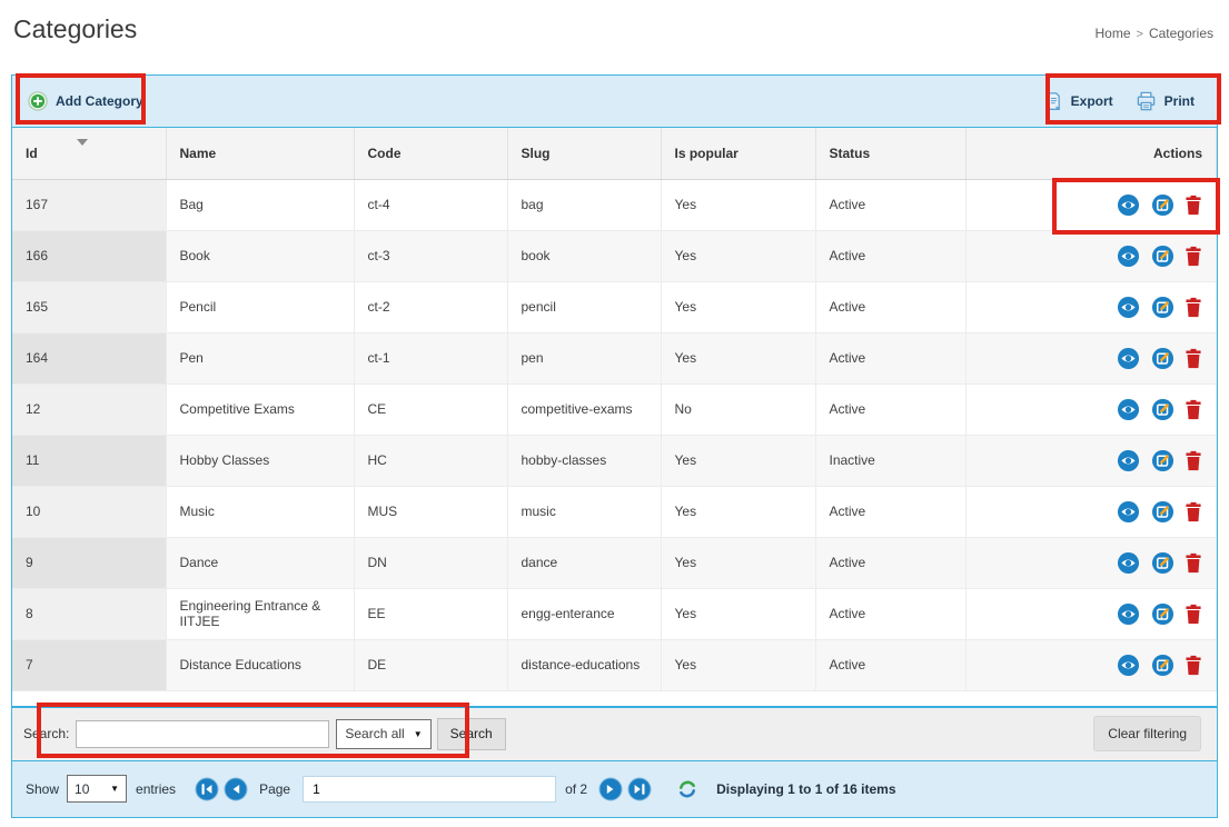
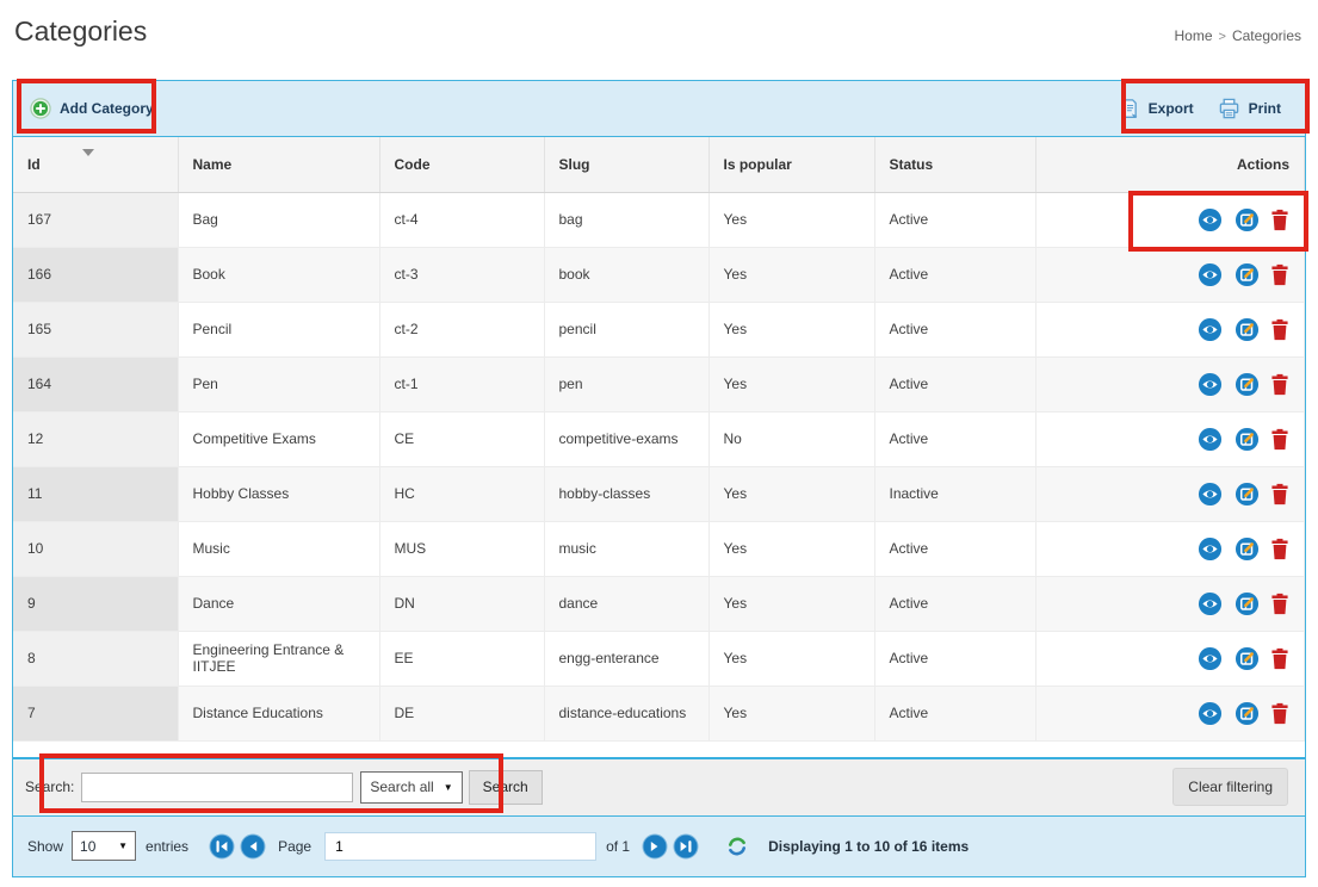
  Categories
  Home > Categories
  Add Category
  Export
  Print
  Id	Name	Code	Slug	Is popular	Status	Actions
  167	Bag	ct-4	bag	Yes	Active
  166	Book	ct-3	book	Yes	Active
  165	Pencil	ct-2	pencil	Yes	Active
  164	Pen	ct-1	pen	Yes	Active
  12	Competitive Exams	CE	competitive-exams	No	Active
  11	Hobby Classes	HC	hobby-classes	Yes	Inactive
  10	Music	MUS	music	Yes	Active
  9	Dance	DN	dance	Yes	Active
  8	Engineering Entrance & IITJEE	EE	engg-enterance	Yes	Active
  7	Distance Educations	DE	distance-educations	Yes	Active
  Search:
  Search all
  ▼
  Search
  Clear filtering
  Show
  10
  ▼
  entries
  Page
  1
- of 2
+ of 1
- Displaying 1 to 1 of 16 items
+ Displaying 1 to 10 of 16 items
